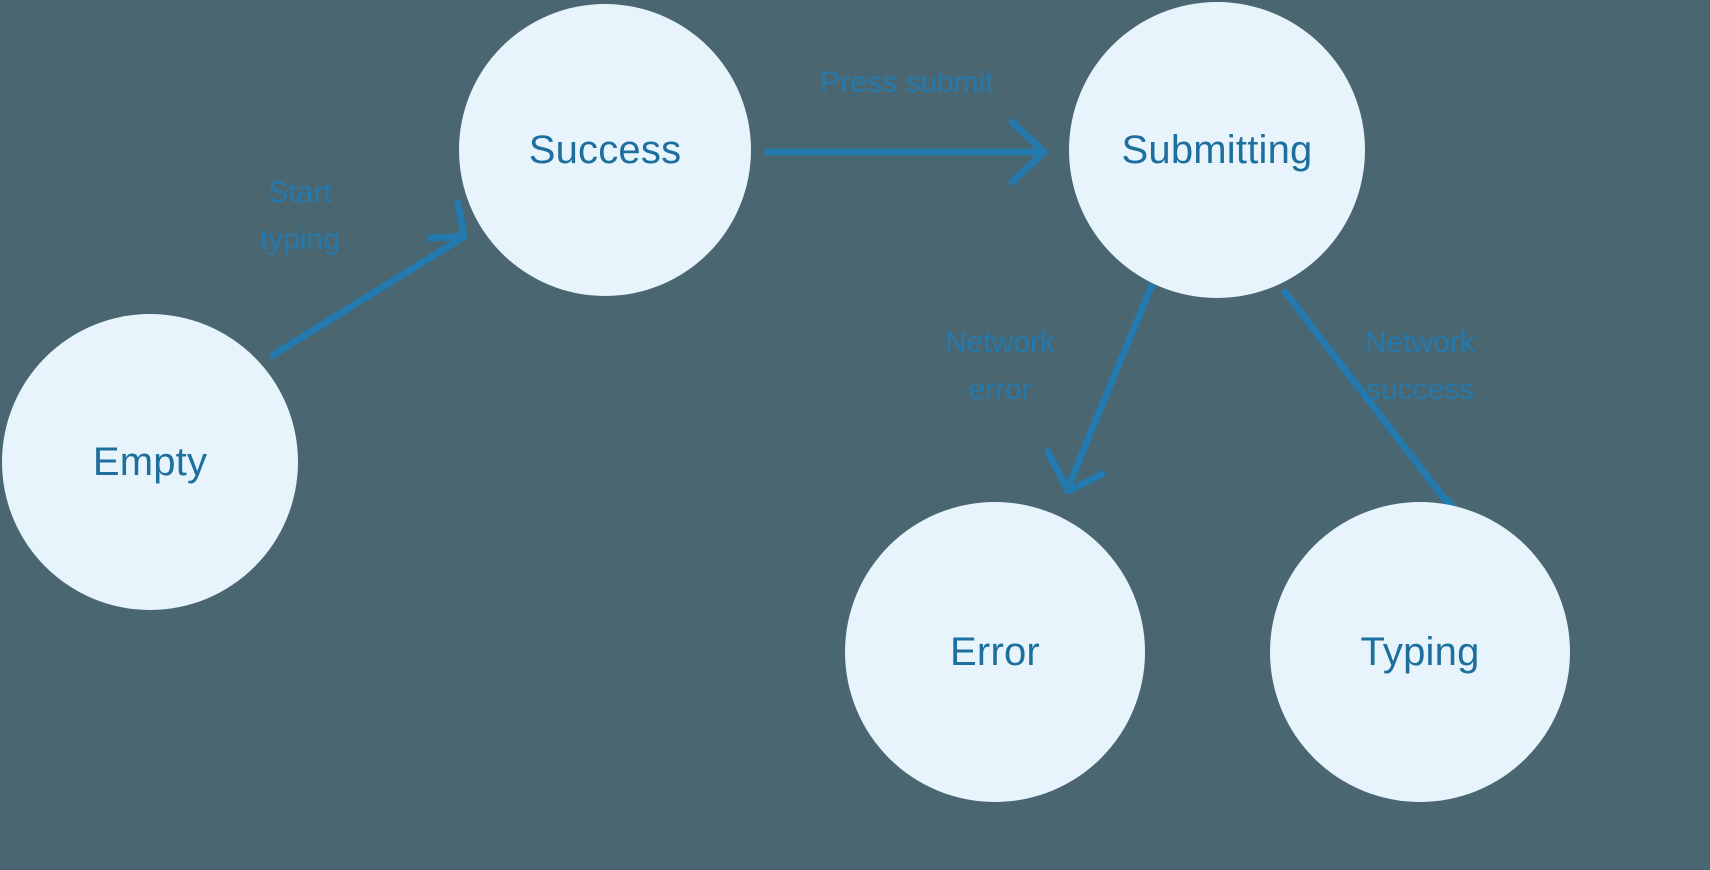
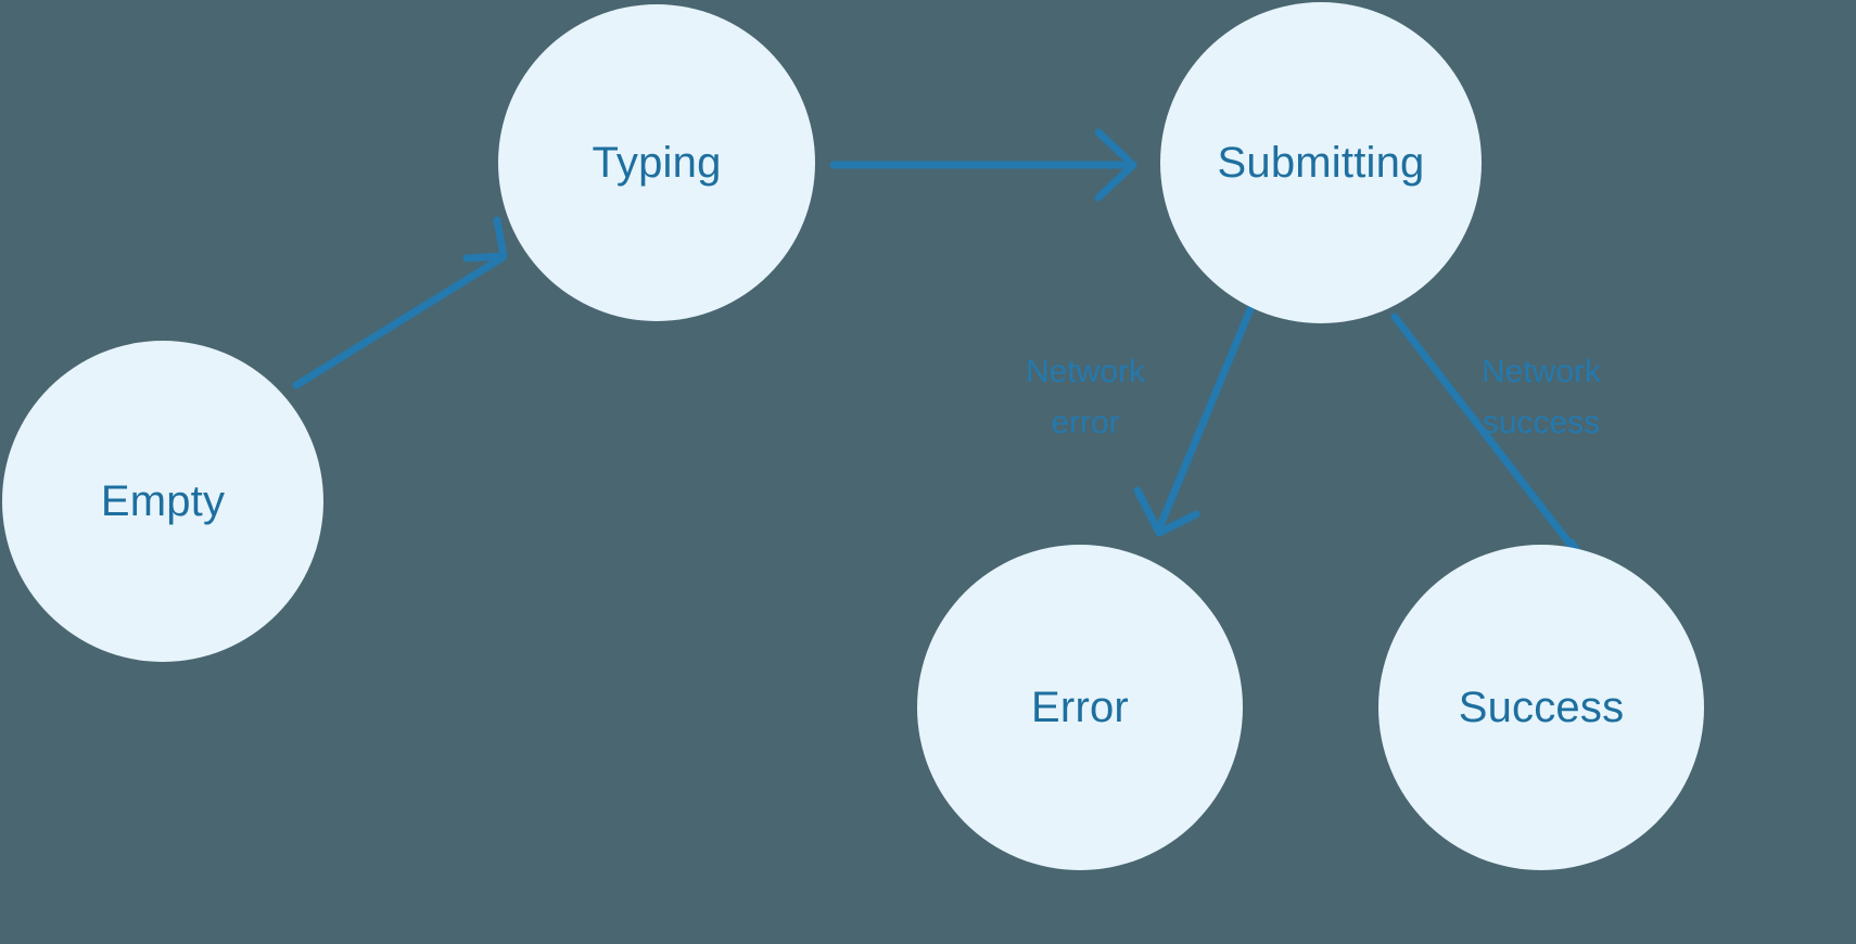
  Empty
- Success
+ Typing
  Submitting
  Error
- Typing
+ Success
- Start
- typing
- Press submit
  Network
  error
  Network
  success
